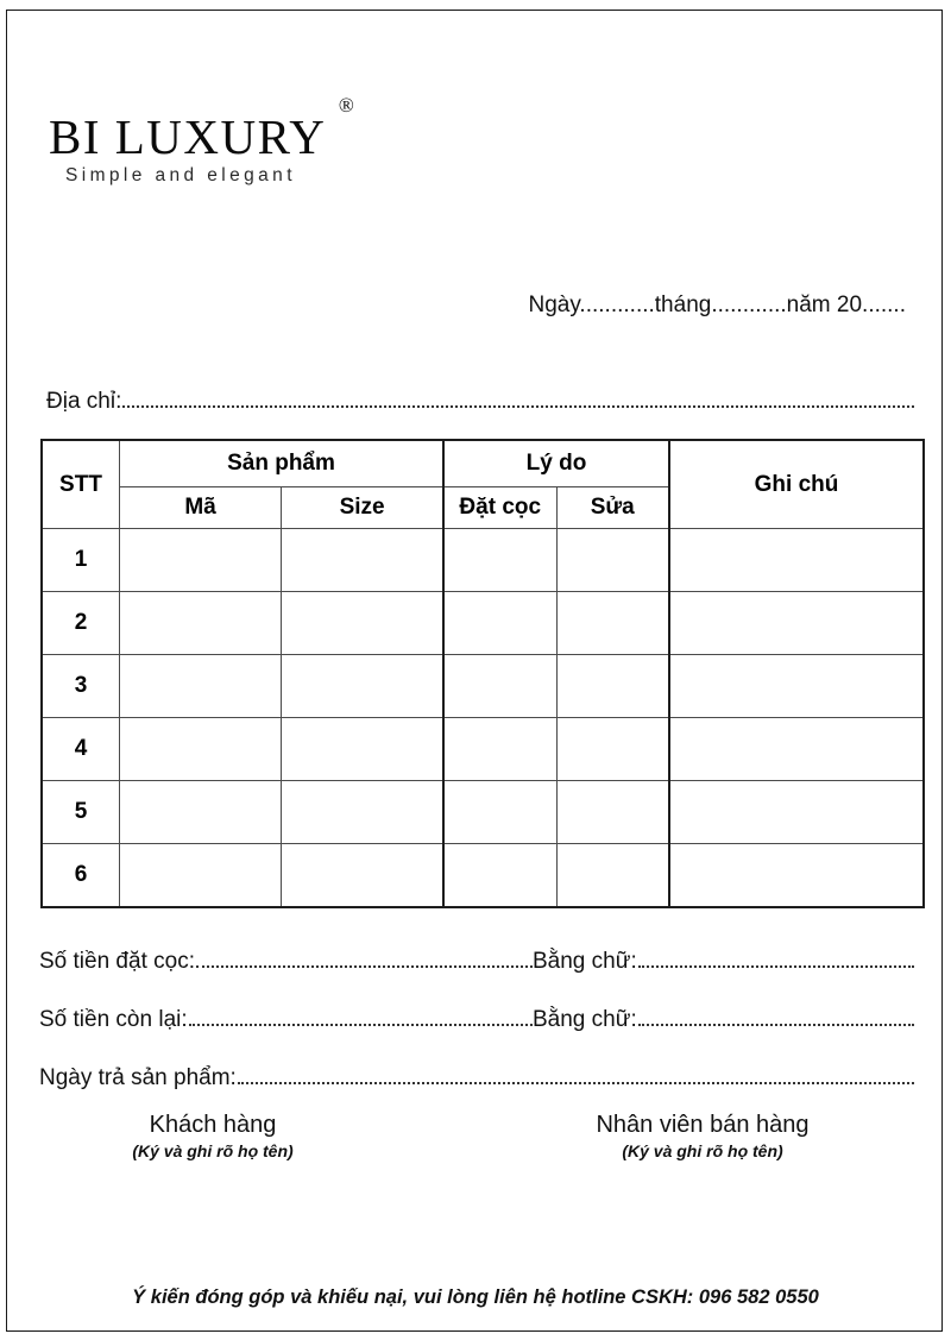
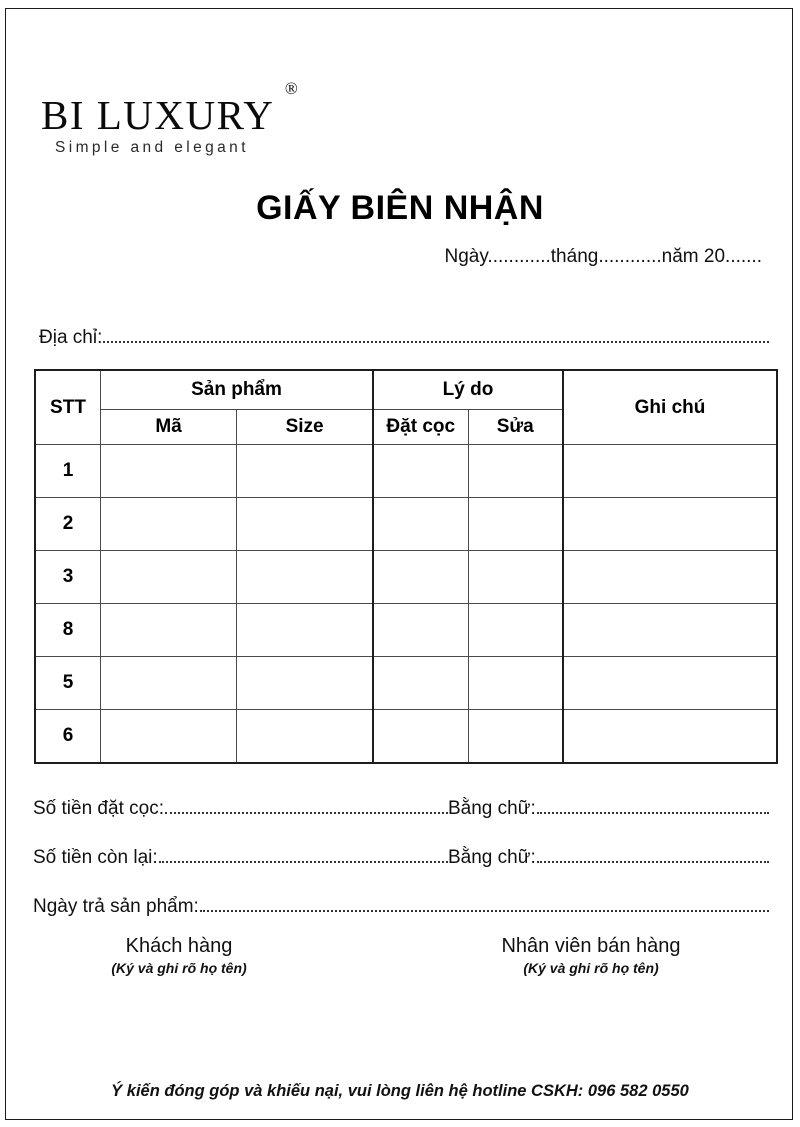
  BI LUXURY
  ®
  Simple and elegant
+ GIẤY BIÊN NHẬN
  Ngày............tháng............năm 20.......
  Địa chỉ:
  STT	Sản phẩm	Lý do	Ghi chú
  Mã	Size	Đặt cọc	Sửa
  1
  2
  3
- 4
+ 8
  5
  6
  Số tiền đặt cọc:
  Bằng chữ:
  Số tiền còn lại:
  Bằng chữ:
  Ngày trả sản phẩm:
  Khách hàng
  (Ký và ghi rõ họ tên)
  Nhân viên bán hàng
  (Ký và ghi rõ họ tên)
  Ý kiến đóng góp và khiếu nại, vui lòng liên hệ hotline CSKH: 096 582 0550
